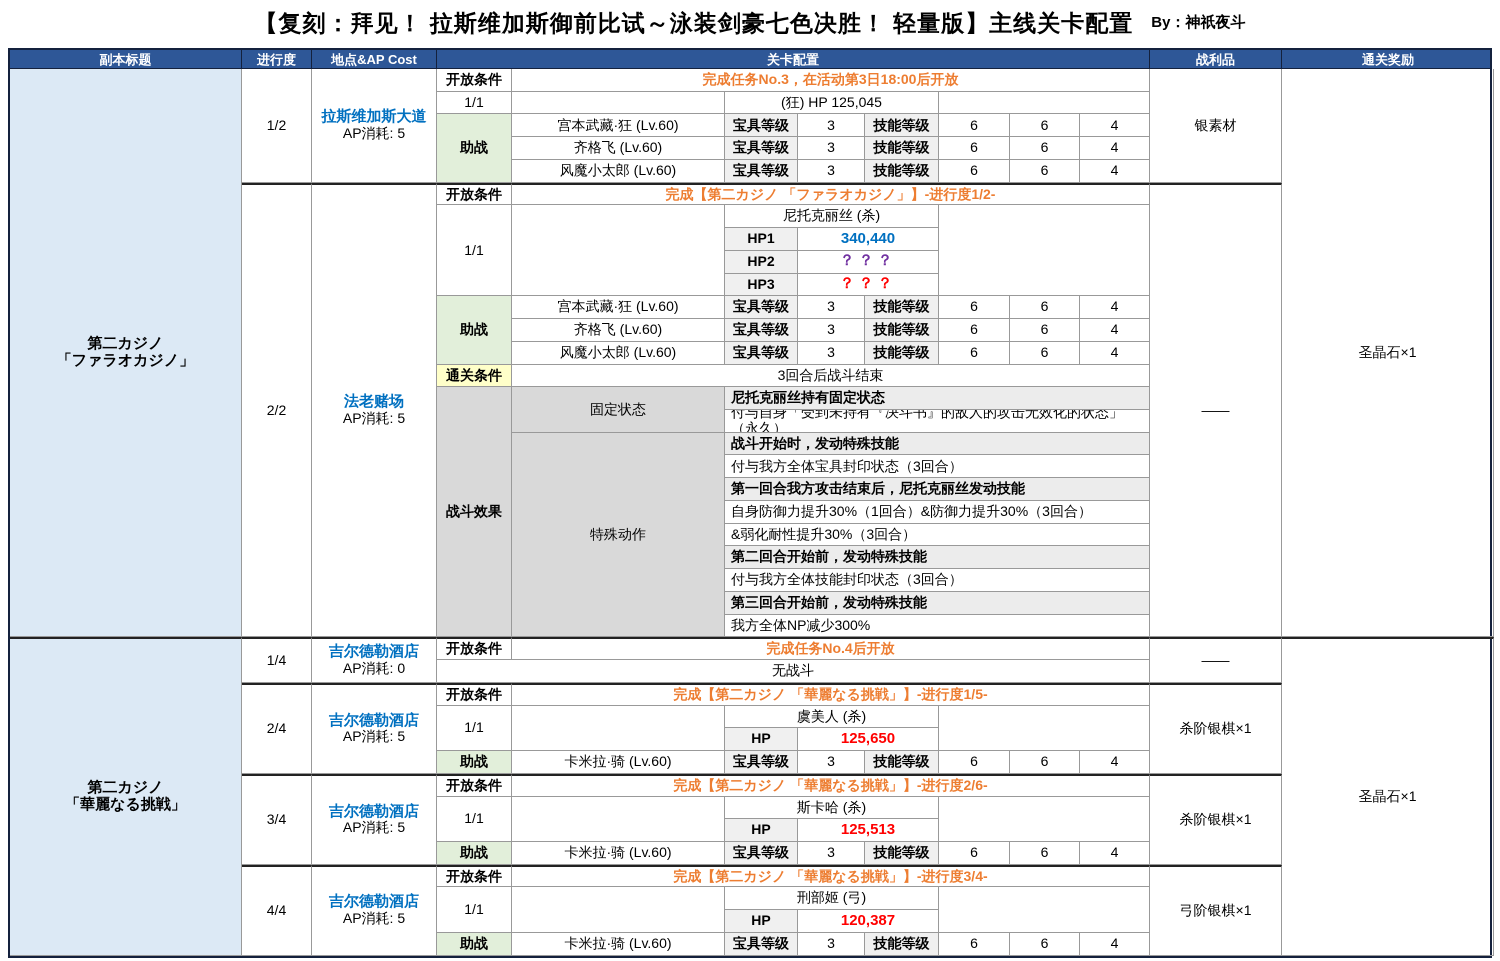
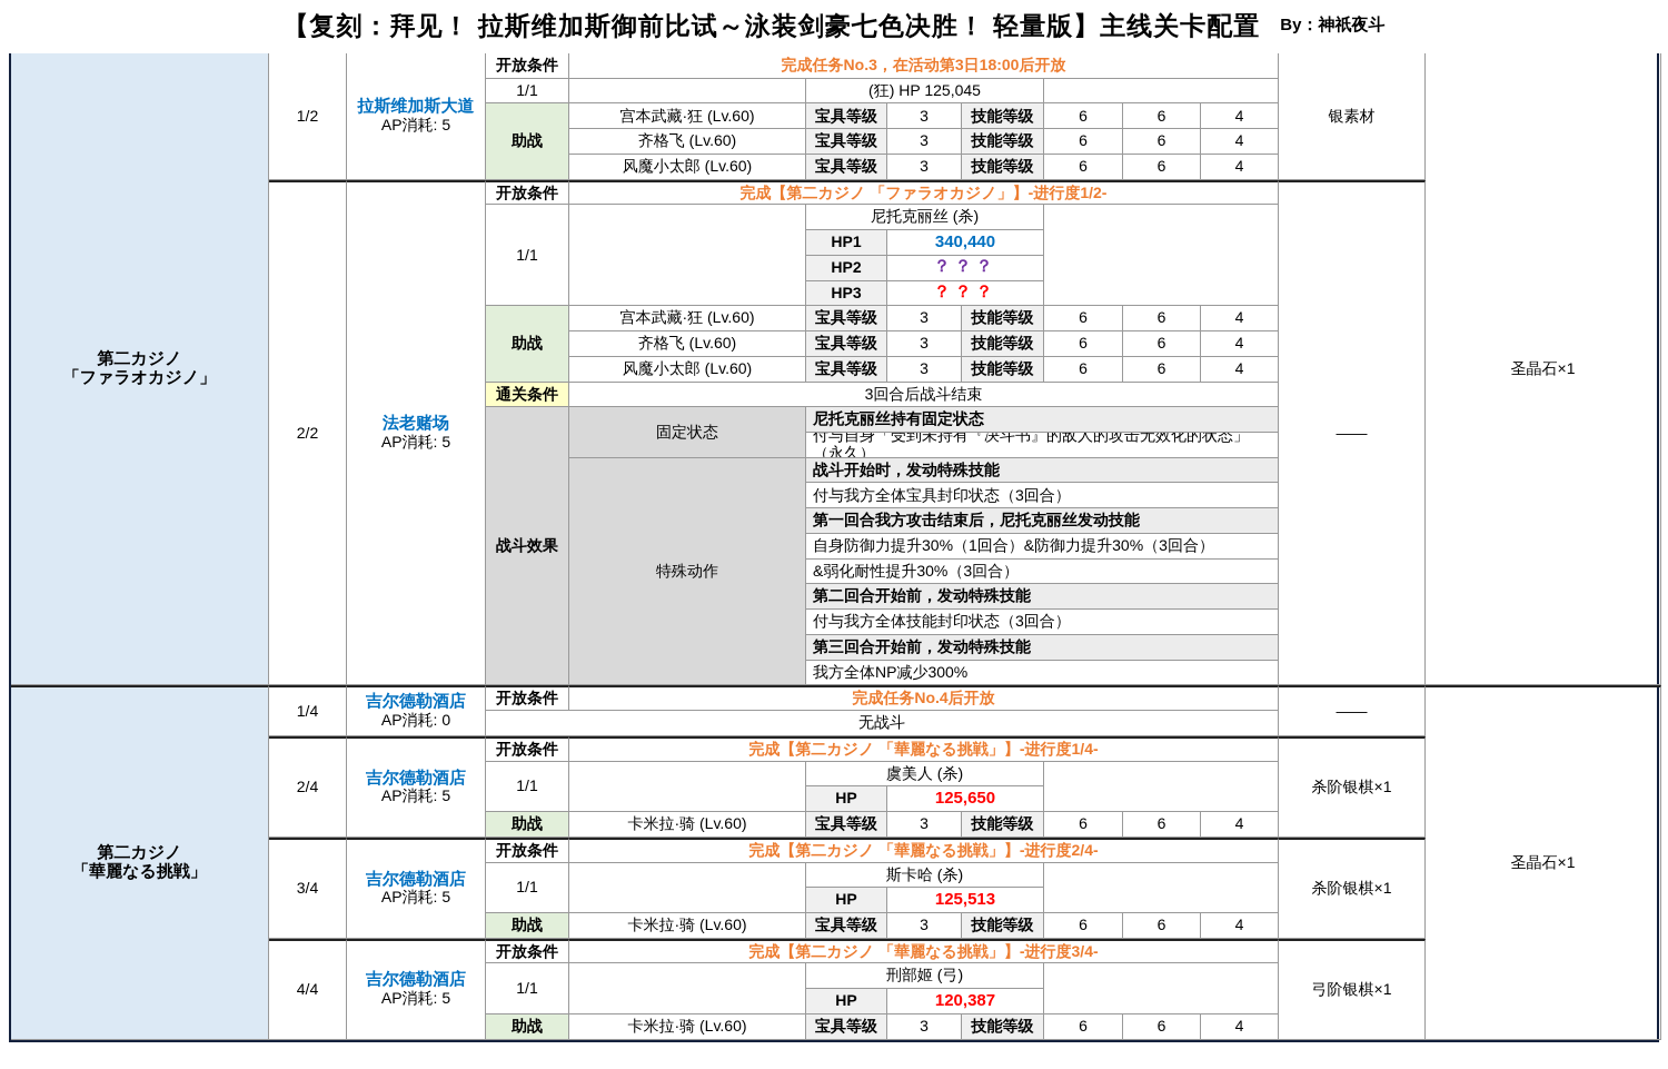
  【复刻：拜见！ 拉斯维加斯御前比试～泳装剑豪七色决胜！ 轻量版】主线关卡配置
  By：神祇夜斗
- 副本标题
- 进行度
- 地点&AP Cost
- 关卡配置
- 战利品
- 通关奖励
  第二カジノ
  「ファラオカジノ」
  1/2
  拉斯维加斯大道
  AP消耗: 5
  开放条件
  完成任务No.3，在活动第3日18:00后开放
  1/1
  (狂) HP 125,045
  助战
  宫本武藏·狂 (Lv.60)
  宝具等级
  3
  技能等级
  6
  6
  4
  齐格飞 (Lv.60)
  宝具等级
  3
  技能等级
  6
  6
  4
  风魔小太郎 (Lv.60)
  宝具等级
  3
  技能等级
  6
  6
  4
  银素材
  圣晶石×1
  2/2
  法老赌场
  AP消耗: 5
  开放条件
  完成【第二カジノ 「ファラオカジノ」】-进行度1/2-
  1/1
  尼托克丽丝 (杀)
  HP1
  340,440
  HP2
  ？？？
  HP3
  ？？？
  助战
  宫本武藏·狂 (Lv.60)
  宝具等级
  3
  技能等级
  6
  6
  4
  齐格飞 (Lv.60)
  宝具等级
  3
  技能等级
  6
  6
  4
  风魔小太郎 (Lv.60)
  宝具等级
  3
  技能等级
  6
  6
  4
  通关条件
  3回合后战斗结束
  战斗效果
  固定状态
  尼托克丽丝持有固定状态
  付与自身「受到未持有『决斗书』的敌人的攻击无效化的状态」（永久）
  特殊动作
  战斗开始时，发动特殊技能
  付与我方全体宝具封印状态（3回合）
  第一回合我方攻击结束后，尼托克丽丝发动技能
  自身防御力提升30%（1回合）&防御力提升30%（3回合）
  &弱化耐性提升30%（3回合）
  第二回合开始前，发动特殊技能
  付与我方全体技能封印状态（3回合）
  第三回合开始前，发动特殊技能
  我方全体NP减少300%
  ——
  第二カジノ
  「華麗なる挑戦」
  1/4
  吉尔德勒酒店
  AP消耗: 0
  开放条件
  完成任务No.4后开放
  无战斗
  ——
  圣晶石×1
  2/4
  吉尔德勒酒店
  AP消耗: 5
  开放条件
- 完成【第二カジノ 「華麗なる挑戦」】-进行度1/5-
+ 完成【第二カジノ 「華麗なる挑戦」】-进行度1/4-
  1/1
  虞美人 (杀)
  HP
  125,650
  助战
  卡米拉·骑 (Lv.60)
  宝具等级
  3
  技能等级
  6
  6
  4
  杀阶银棋×1
  3/4
  吉尔德勒酒店
  AP消耗: 5
  开放条件
- 完成【第二カジノ 「華麗なる挑戦」】-进行度2/6-
+ 完成【第二カジノ 「華麗なる挑戦」】-进行度2/4-
  1/1
  斯卡哈 (杀)
  HP
  125,513
  助战
  卡米拉·骑 (Lv.60)
  宝具等级
  3
  技能等级
  6
  6
  4
  杀阶银棋×1
  4/4
  吉尔德勒酒店
  AP消耗: 5
  开放条件
  完成【第二カジノ 「華麗なる挑戦」】-进行度3/4-
  1/1
  刑部姬 (弓)
  HP
  120,387
  助战
  卡米拉·骑 (Lv.60)
  宝具等级
  3
  技能等级
  6
  6
  4
  弓阶银棋×1
